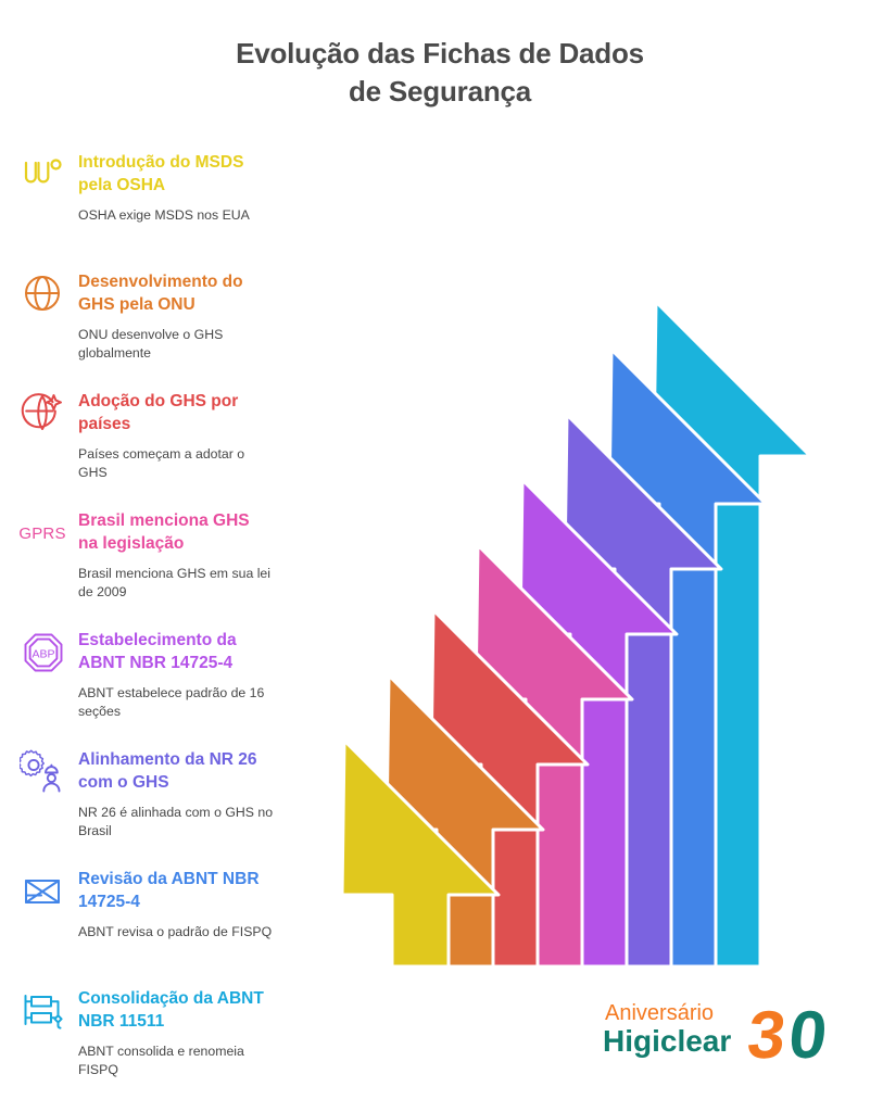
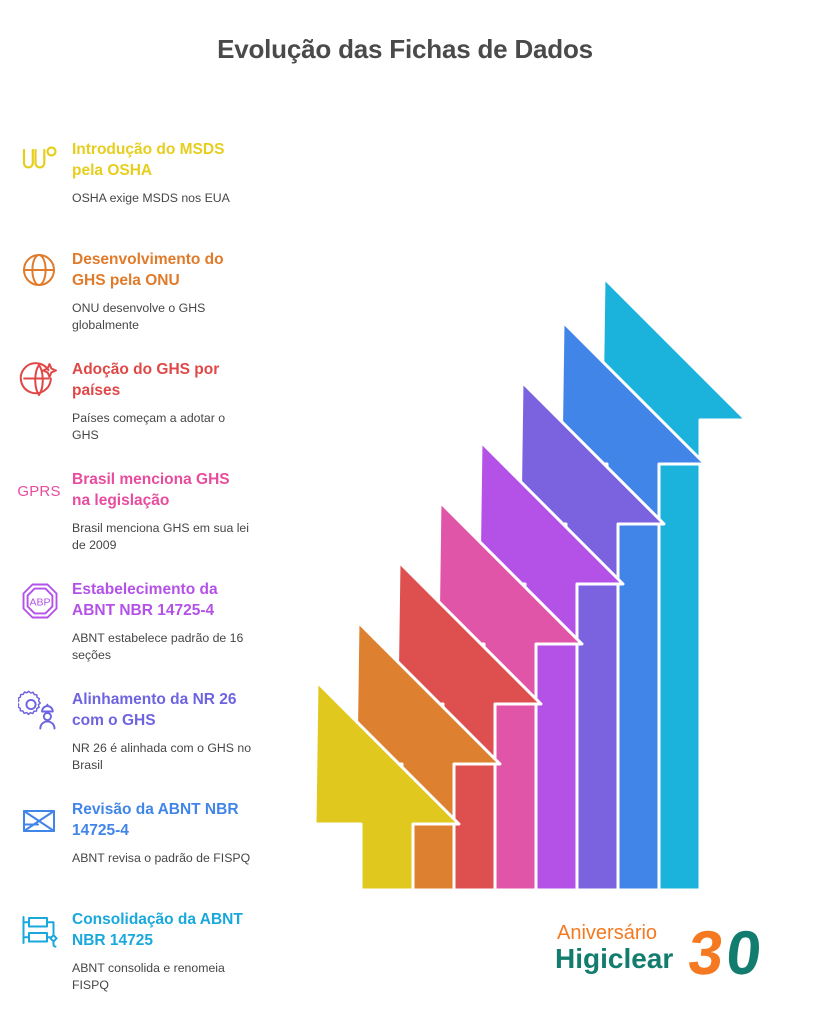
  Evolução das Fichas de Dados
- de Segurança
  Introdução do MSDS pela OSHA
  OSHA exige MSDS nos EUA
  Desenvolvimento do GHS pela ONU
  ONU desenvolve o GHS globalmente
  Adoção do GHS por países
  Países começam a adotar o GHS
  GPRS
  Brasil menciona GHS na legislação
  Brasil menciona GHS em sua lei de 2009
  ABP
  Estabelecimento da ABNT NBR 14725-4
  ABNT estabelece padrão de 16 seções
  Alinhamento da NR 26 com o GHS
  NR 26 é alinhada com o GHS no Brasil
  Revisão da ABNT NBR 14725-4
  ABNT revisa o padrão de FISPQ
- Consolidação da ABNT NBR 11511
+ Consolidação da ABNT NBR 14725
  ABNT consolida e renomeia FISPQ
  Aniversário
  Higiclear
